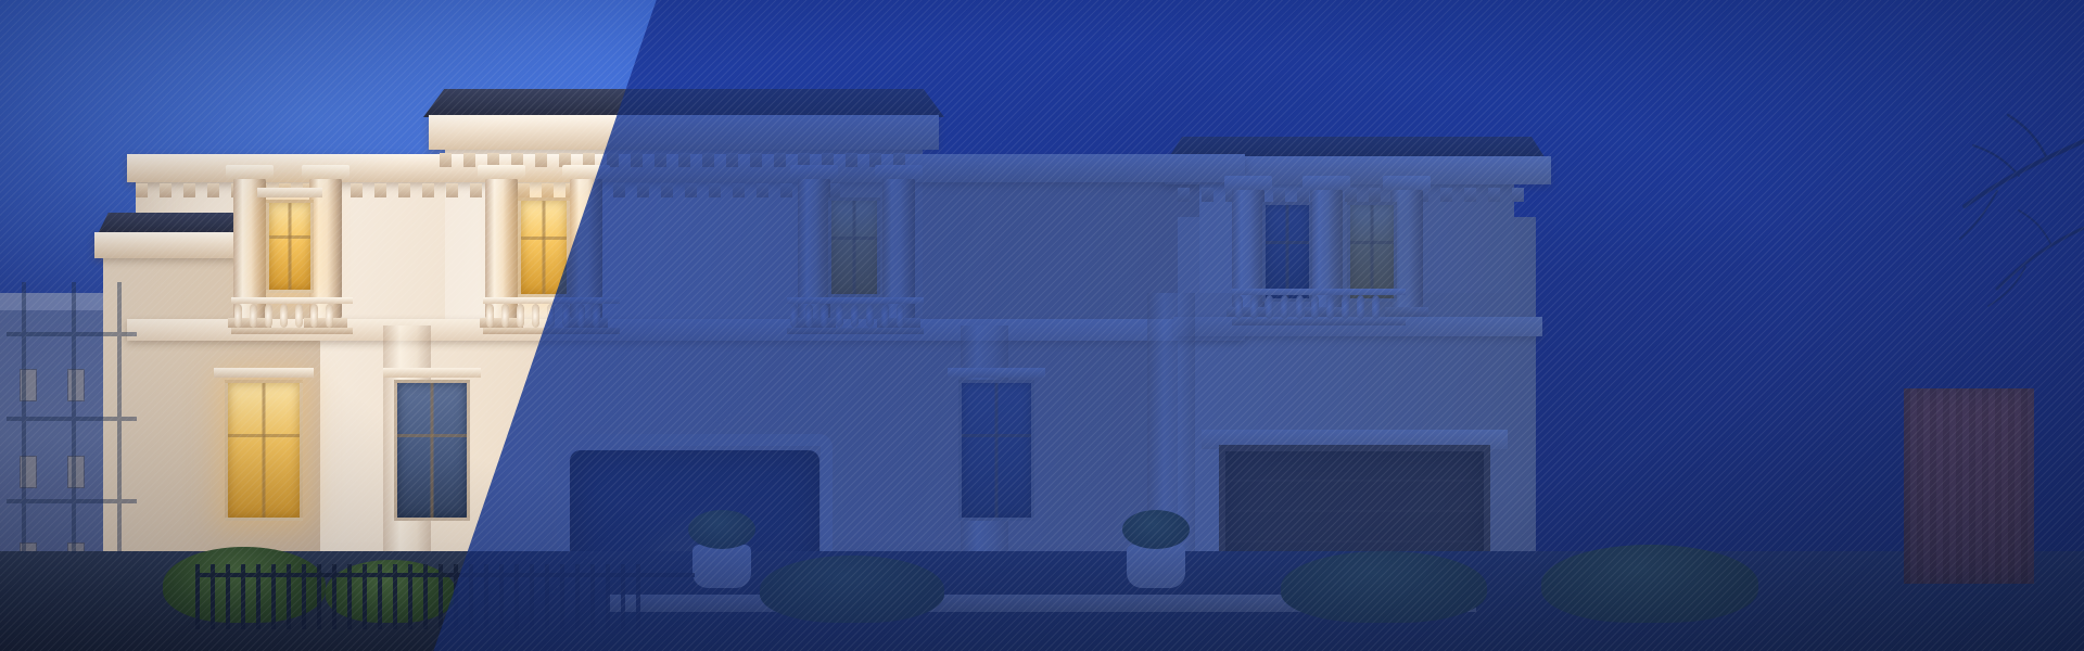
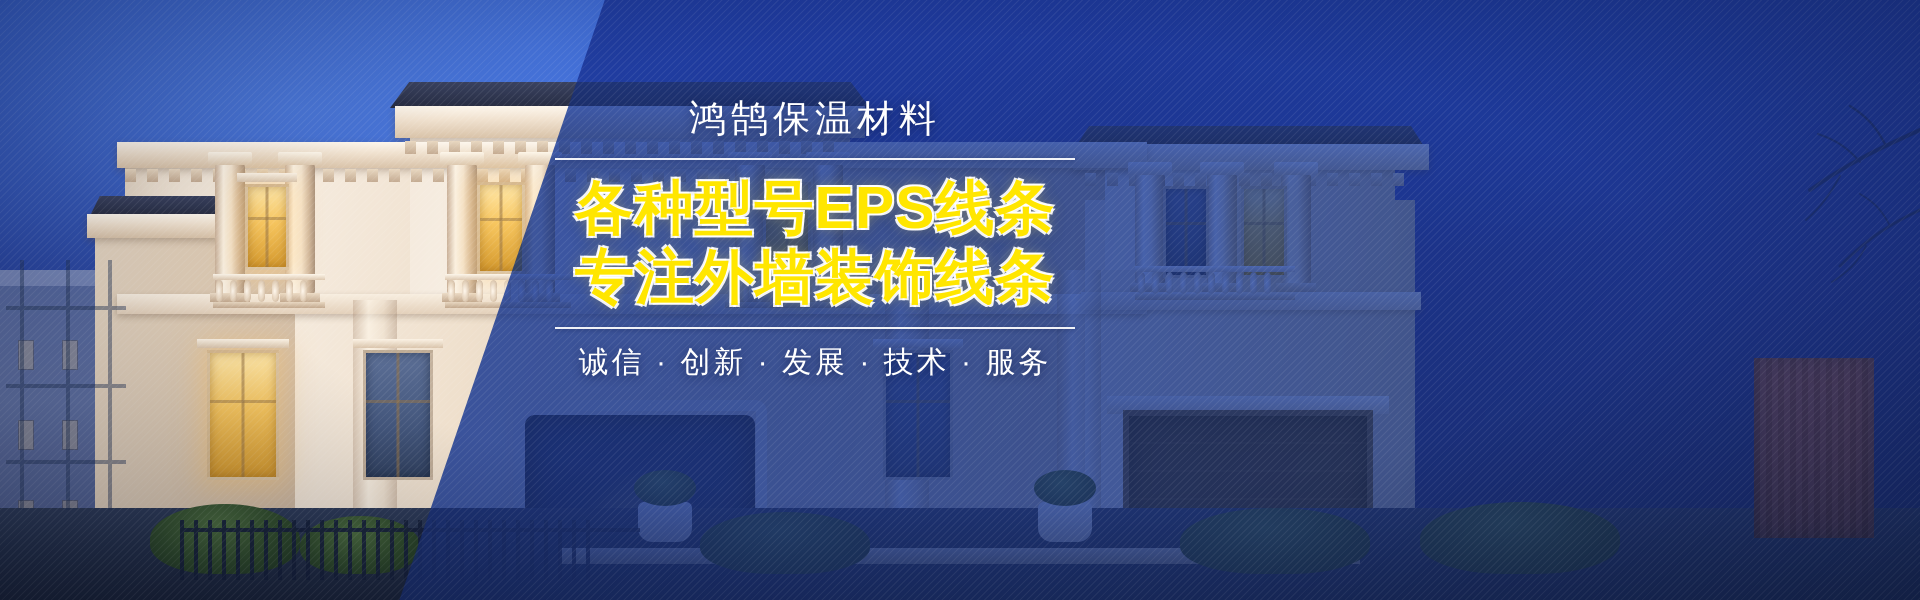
+ 鸿鹄保温材料
+ 各种型号EPS线条
+ 专注外墙装饰线条
+ 诚信 · 创新 · 发展 · 技术 · 服务
